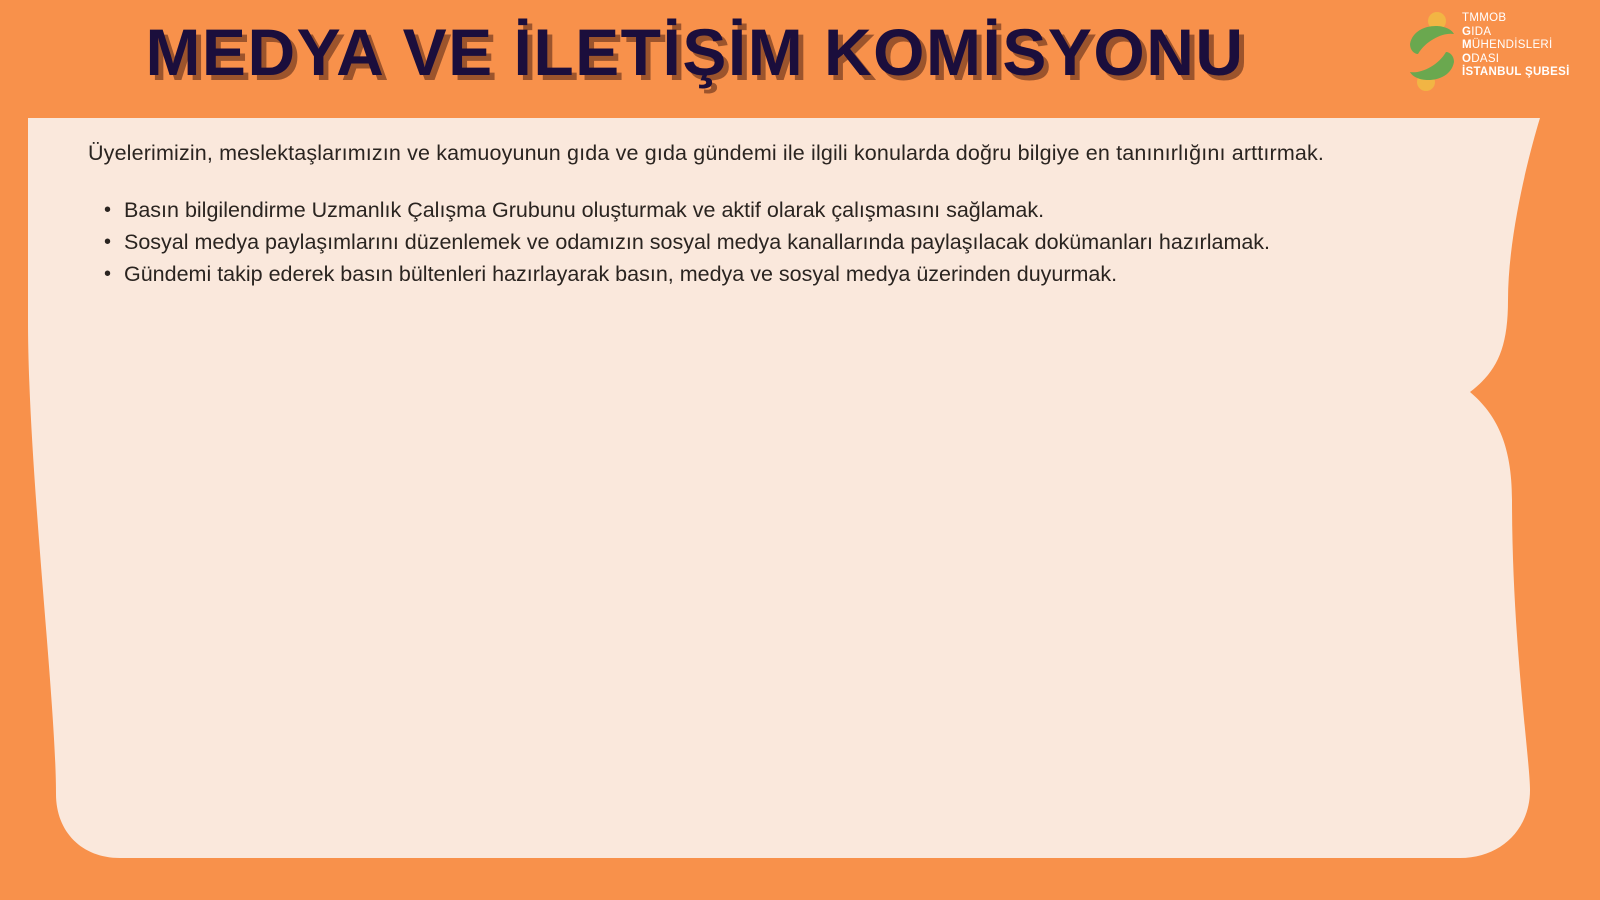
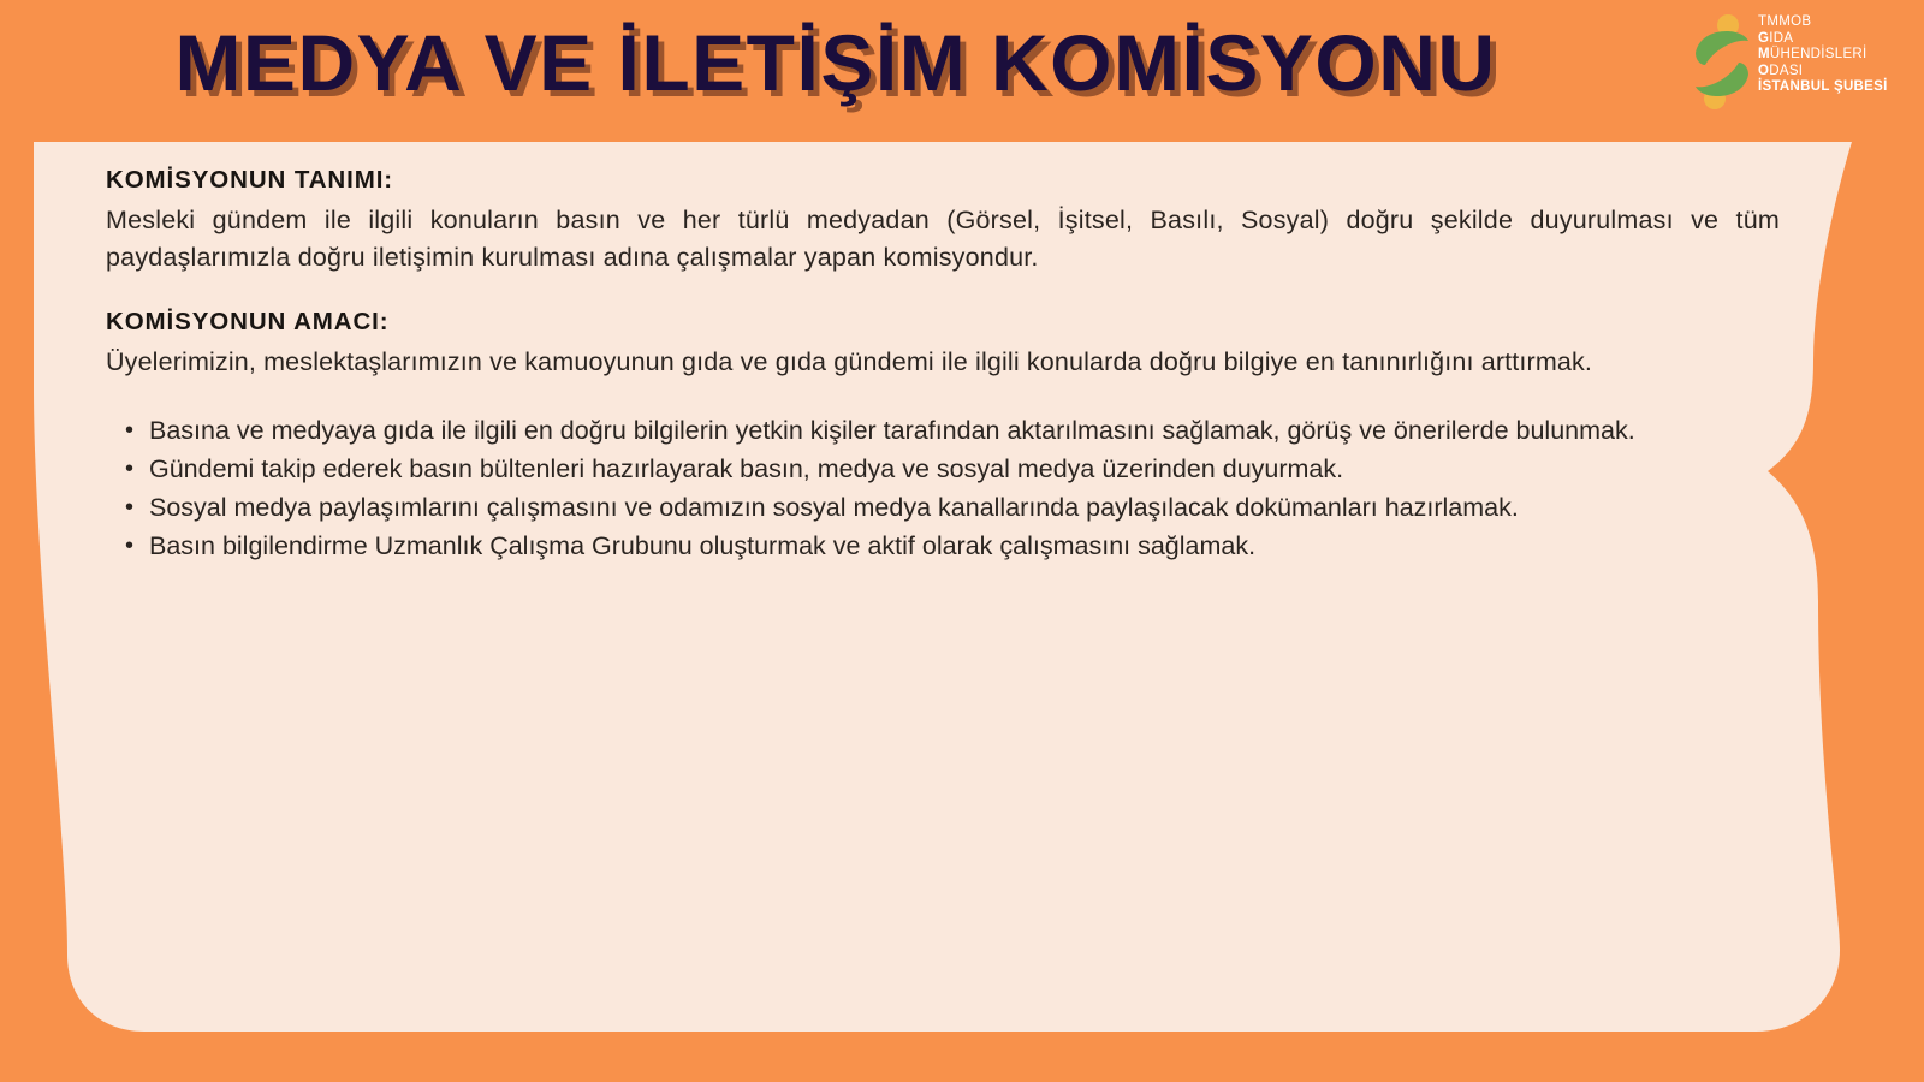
  MEDYA VE İLETİŞİM KOMİSYONU
  TMMOB
  GIDA
  MÜHENDİSLERİ
  ODASI
  İSTANBUL ŞUBESİ
+ KOMİSYONUN TANIMI:
+ Mesleki gündem ile ilgili konuların basın ve her türlü medyadan (Görsel, İşitsel, Basılı, Sosyal) doğru şekilde duyurulması ve tüm paydaşlarımızla doğru iletişimin kurulması adına çalışmalar yapan komisyondur.
+ KOMİSYONUN AMACI:
  Üyelerimizin, meslektaşlarımızın ve kamuoyunun gıda ve gıda gündemi ile ilgili konularda doğru bilgiye en tanınırlığını arttırmak.
+ Basına ve medyaya gıda ile ilgili en doğru bilgilerin yetkin kişiler tarafından aktarılmasını sağlamak, görüş ve önerilerde bulunmak.
- Basın bilgilendirme Uzmanlık Çalışma Grubunu oluşturmak ve aktif olarak çalışmasını sağlamak.
+ Gündemi takip ederek basın bültenleri hazırlayarak basın, medya ve sosyal medya üzerinden duyurmak.
- Sosyal medya paylaşımlarını düzenlemek ve odamızın sosyal medya kanallarında paylaşılacak dokümanları hazırlamak.
+ Sosyal medya paylaşımlarını çalışmasını ve odamızın sosyal medya kanallarında paylaşılacak dokümanları hazırlamak.
- Gündemi takip ederek basın bültenleri hazırlayarak basın, medya ve sosyal medya üzerinden duyurmak.
+ Basın bilgilendirme Uzmanlık Çalışma Grubunu oluşturmak ve aktif olarak çalışmasını sağlamak.
